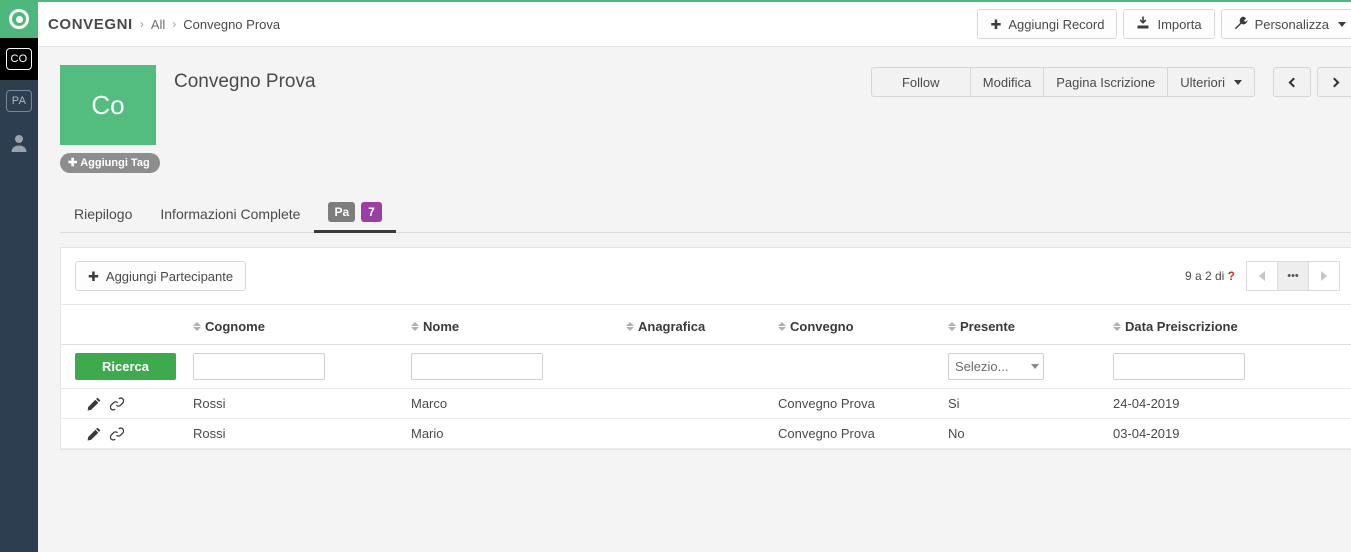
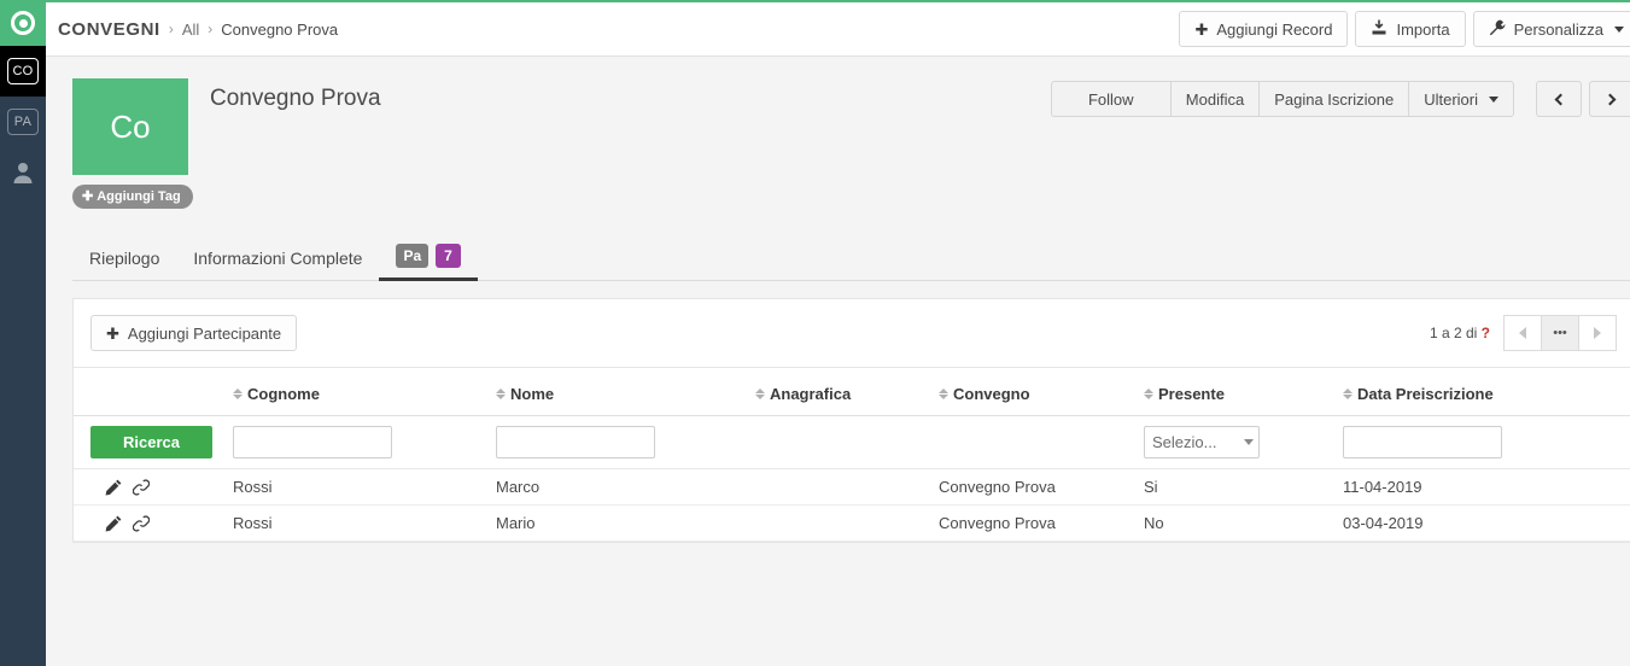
  CO
  PA
  CONVEGNI
  ›
  All
  ›
  Convegno Prova
  ✚
  Aggiungi Record
  Importa
  Personalizza
  Co
  ✚
  Aggiungi Tag
  Convegno Prova
  Follow
  Modifica
  Pagina Iscrizione
  Ulteriori
  Riepilogo
  Informazioni Complete
  Pa
  7
  ✚
  Aggiungi Partecipante
- 9 a 2 di ?
+ 1 a 2 di ?
  •••
  	Cognome	Nome	Anagrafica	Convegno	Presente	Data Preiscrizione
  Ricerca					Selezio...
- 	Rossi	Marco		Convegno Prova	Si	24-04-2019
+ 	Rossi	Marco		Convegno Prova	Si	11-04-2019
  	Rossi	Mario		Convegno Prova	No	03-04-2019
